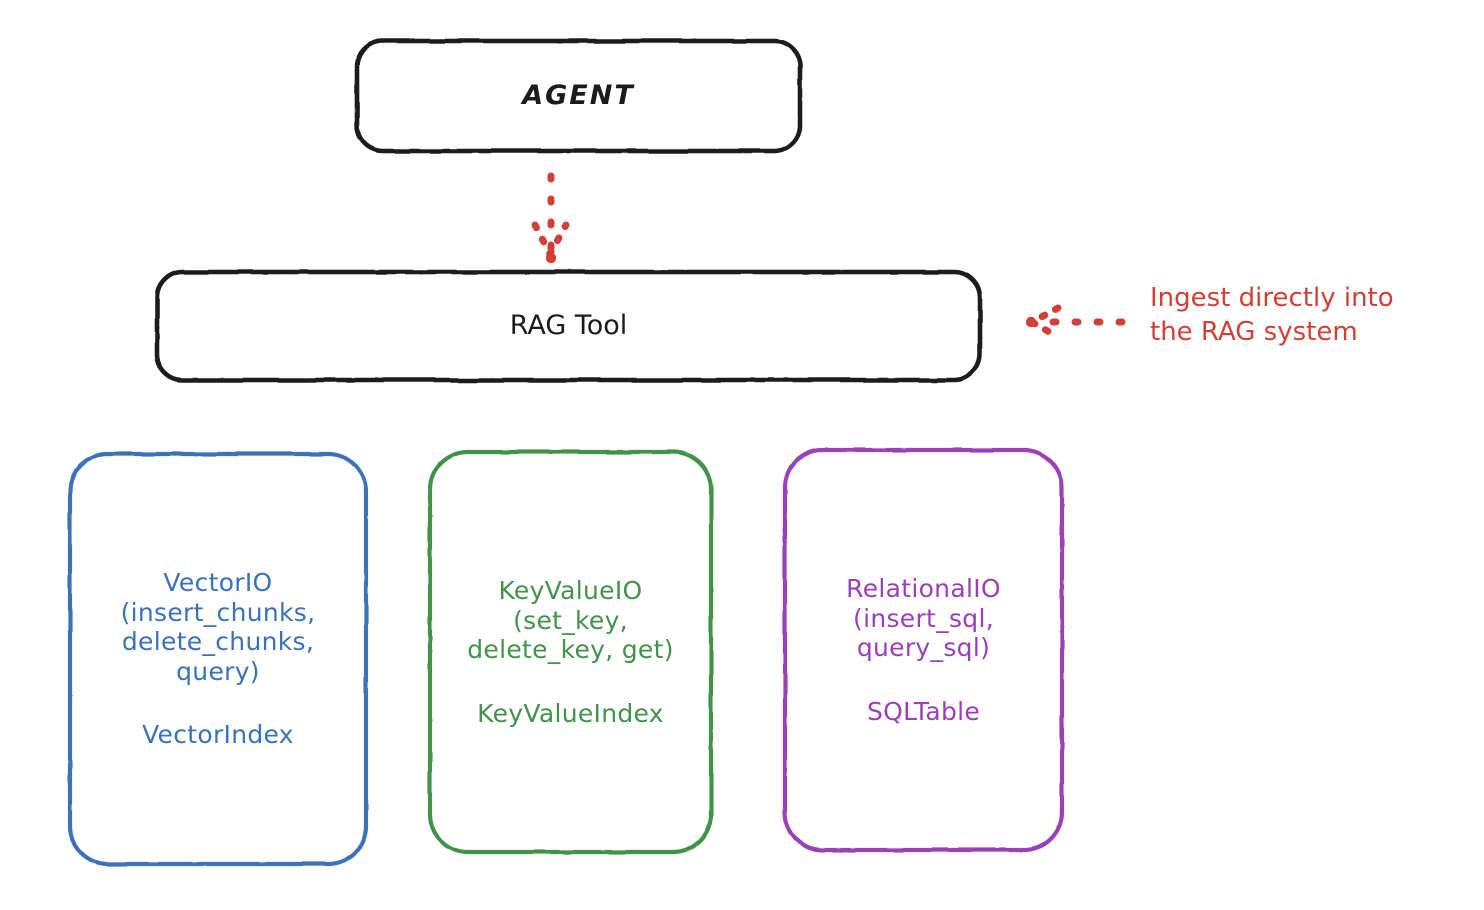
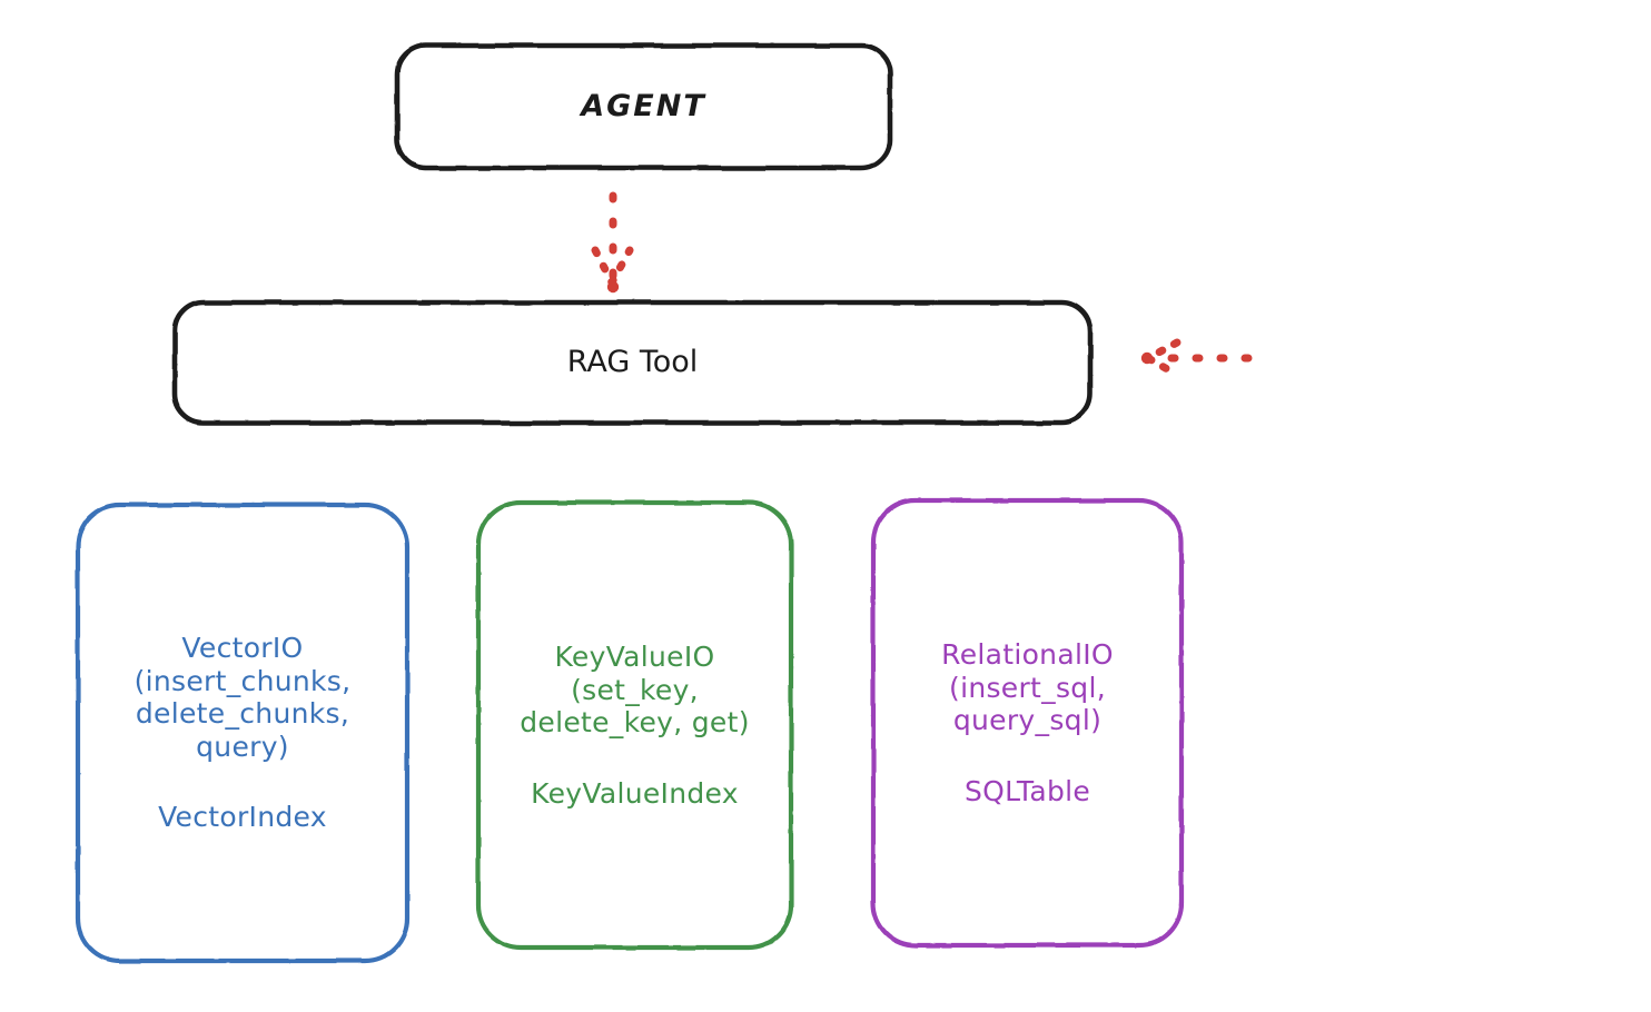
  AGENT
  RAG Tool
  VectorIO
  (insert_chunks,
  delete_chunks,
  query)
  VectorIndex
  KeyValueIO
  (set_key,
  delete_key, get)
  KeyValueIndex
  RelationalIO
  (insert_sql,
  query_sql)
  SQLTable
- Ingest directly into
- the RAG system
